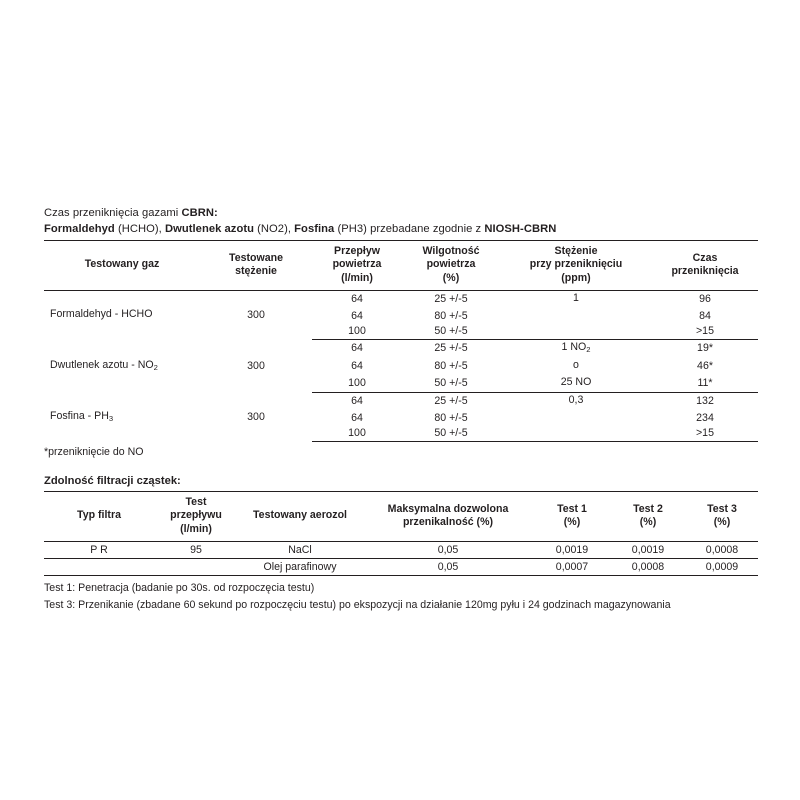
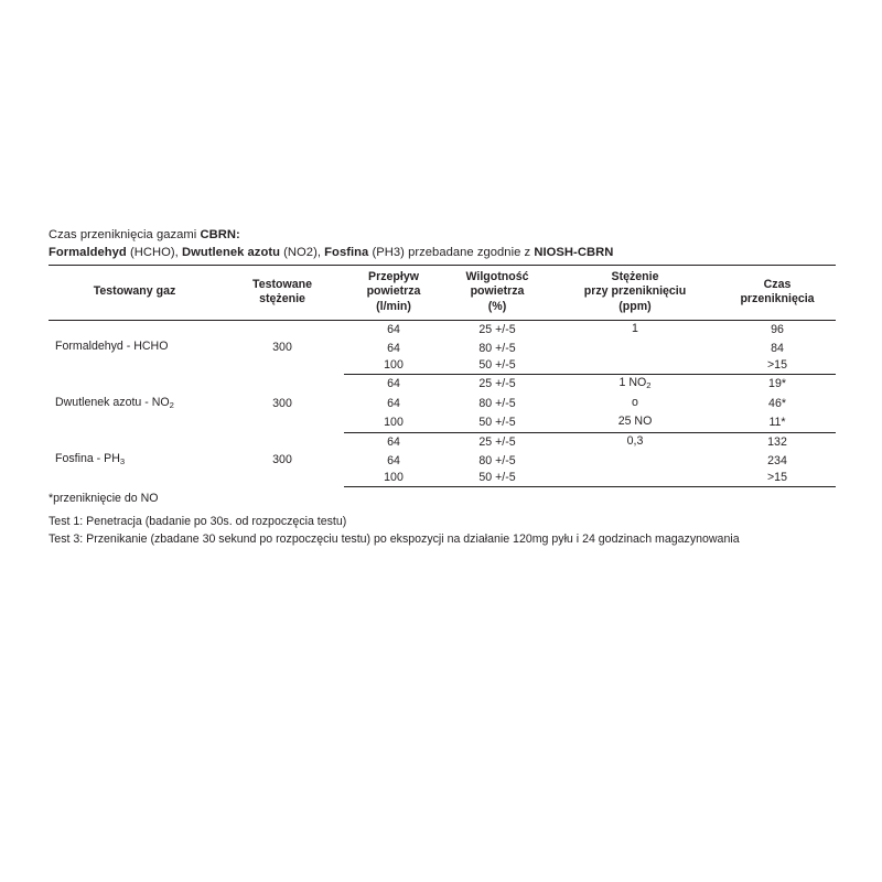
  Czas przeniknięcia gazami CBRN:
  Formaldehyd (HCHO), Dwutlenek azotu (NO2), Fosfina (PH3) przebadane zgodnie z NIOSH-CBRN
  Testowany gaz	Testowane stężenie	Przepływ powietrza (l/min)	Wilgotność powietrza (%)	Stężenie przy przeniknięciu (ppm)	Czas przeniknięcia
  Formaldehyd - HCHO	300	64	25 +/-5	1	96
  64	80 +/-5		84
  100	50 +/-5		>15
  Dwutlenek azotu - NO2	300	64	25 +/-5	1 NO2	19*
  64	80 +/-5	o	46*
  100	50 +/-5	25 NO	11*
  Fosfina - PH3	300	64	25 +/-5	0,3	132
  64	80 +/-5		234
  100	50 +/-5		>15
  *przeniknięcie do NO
- Zdolność filtracji cząstek:
- Typ filtra	Test przepływu (l/min)	Testowany aerozol	Maksymalna dozwolona przenikalność (%)	Test 1 (%)	Test 2 (%)	Test 3 (%)
- P R	95	NaCl	0,05	0,0019	0,0019	0,0008
- 		Olej parafinowy	0,05	0,0007	0,0008	0,0009
  Test 1: Penetracja (badanie po 30s. od rozpoczęcia testu)
- Test 3: Przenikanie (zbadane 60 sekund po rozpoczęciu testu) po ekspozycji na działanie 120mg pyłu i 24 godzinach magazynowania
+ Test 3: Przenikanie (zbadane 30 sekund po rozpoczęciu testu) po ekspozycji na działanie 120mg pyłu i 24 godzinach magazynowania
